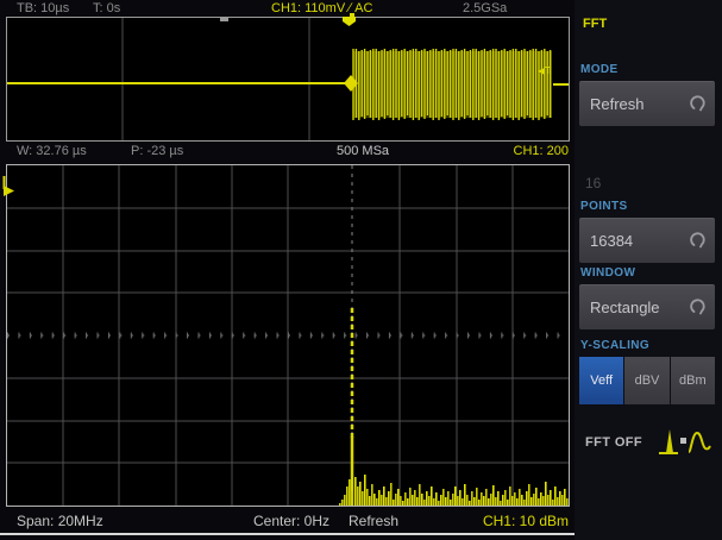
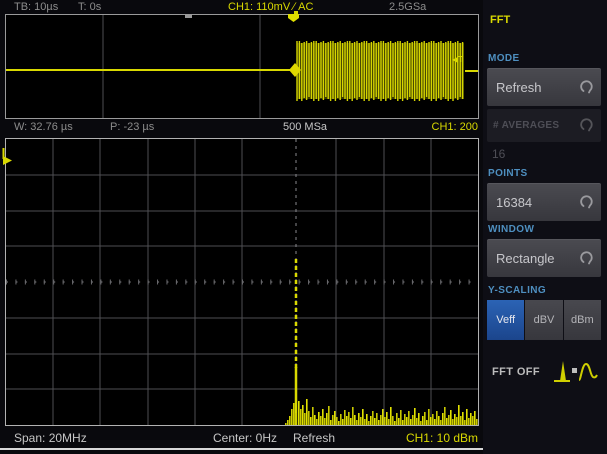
  TB: 10µs
  T: 0s
  CH1: 110mV ∕ AC
  2.5GSa
  ◀T
  W: 32.76 µs
  P: -23 µs
  500 MSa
  CH1: 200
  Span: 20MHz
  Center: 0Hz
  Refresh
  CH1: 10 dBm
  FFT
  MODE
  Refresh
+ # AVERAGES
  16
  POINTS
  16384
  WINDOW
  Rectangle
  Y-SCALING
  Veff
  dBV
  dBm
  FFT OFF
